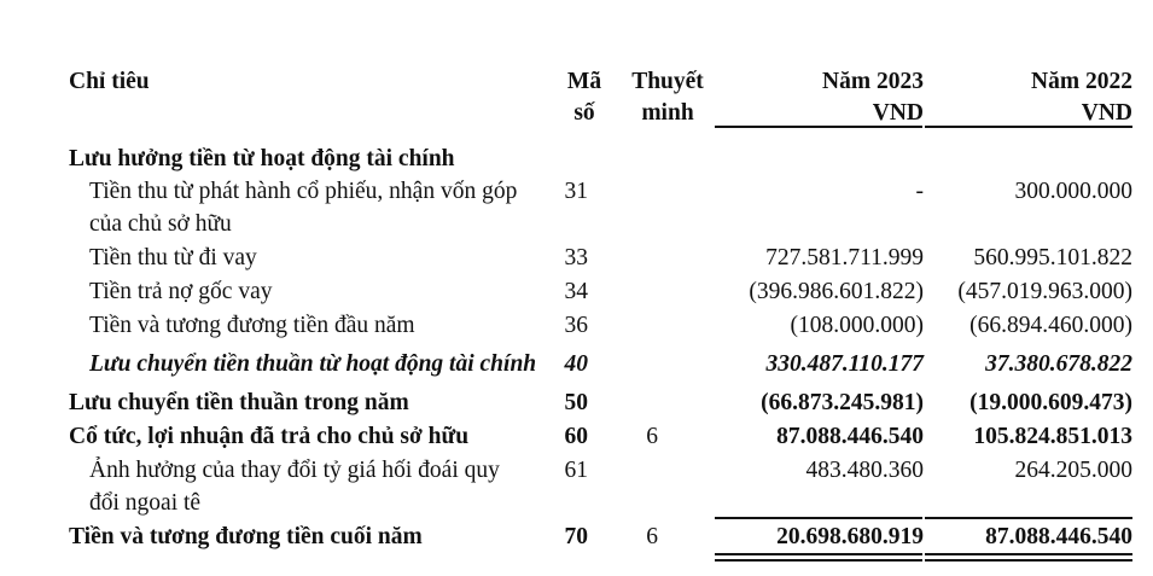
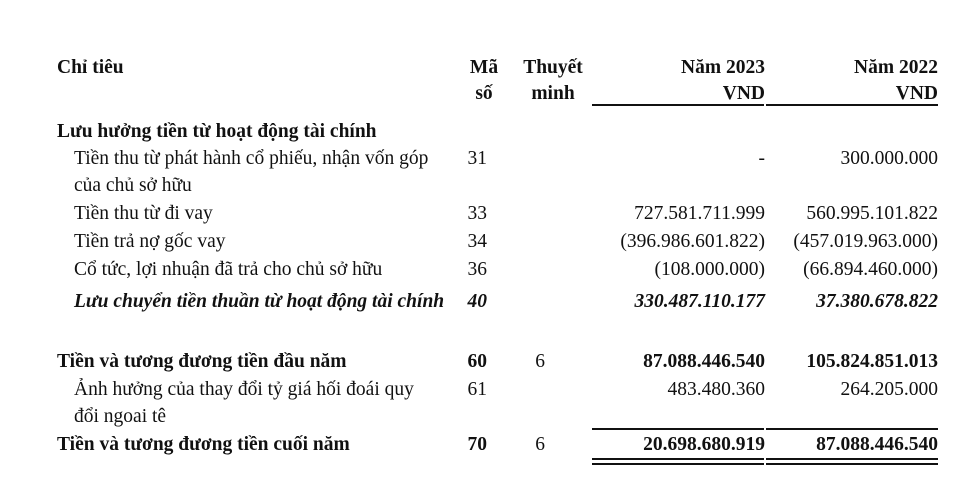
  Chỉ tiêu
  Mã
  số
  Thuyết
  minh
  Năm 2023
  VND
  Năm 2022
  VND
  Lưu hưởng tiền từ hoạt động tài chính
  Tiền thu từ phát hành cổ phiếu, nhận vốn góp
  31
  -
  300.000.000
  của chủ sở hữu
  Tiền thu từ đi vay
  33
  727.581.711.999
  560.995.101.822
  Tiền trả nợ gốc vay
  34
  (396.986.601.822)
  (457.019.963.000)
- Tiền và tương đương tiền đầu năm
+ Cổ tức, lợi nhuận đã trả cho chủ sở hữu
  36
  (108.000.000)
  (66.894.460.000)
  Lưu chuyển tiền thuần từ hoạt động tài chính
  40
  330.487.110.177
  37.380.678.822
- Lưu chuyển tiền thuần trong năm
- 50
- (66.873.245.981)
- (19.000.609.473)
- Cổ tức, lợi nhuận đã trả cho chủ sở hữu
+ Tiền và tương đương tiền đầu năm
  60
  6
  87.088.446.540
  105.824.851.013
  Ảnh hưởng của thay đổi tỷ giá hối đoái quy
  61
  483.480.360
  264.205.000
  đổi ngoai tê
  Tiền và tương đương tiền cuối năm
  70
  6
  20.698.680.919
  87.088.446.540
